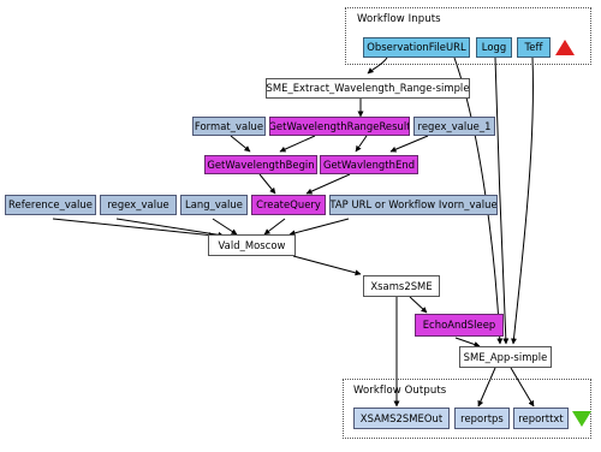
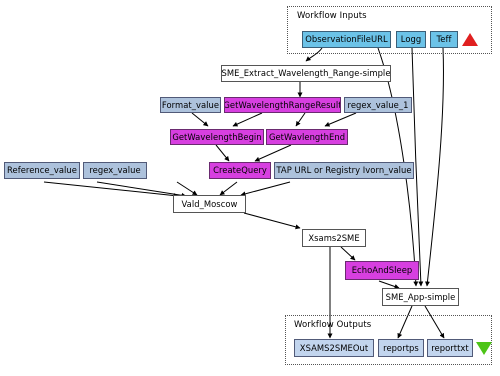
  Workflow Inputs
  Workflow Outputs
  ObservationFileURL
  Logg
  Teff
  SME_Extract_Wavelength_Range-simple
  Format_value
  GetWavelengthRangeResult
  regex_value_1
  GetWavelengthBegin
  GetWavlengthEnd
  Reference_value
  regex_value
- Lang_value
  CreateQuery
- TAP URL or Workflow Ivorn_value
+ TAP URL or Registry Ivorn_value
  Vald_Moscow
  Xsams2SME
  EchoAndSleep
  SME_App-simple
  XSAMS2SMEOut
  reportps
  reporttxt
